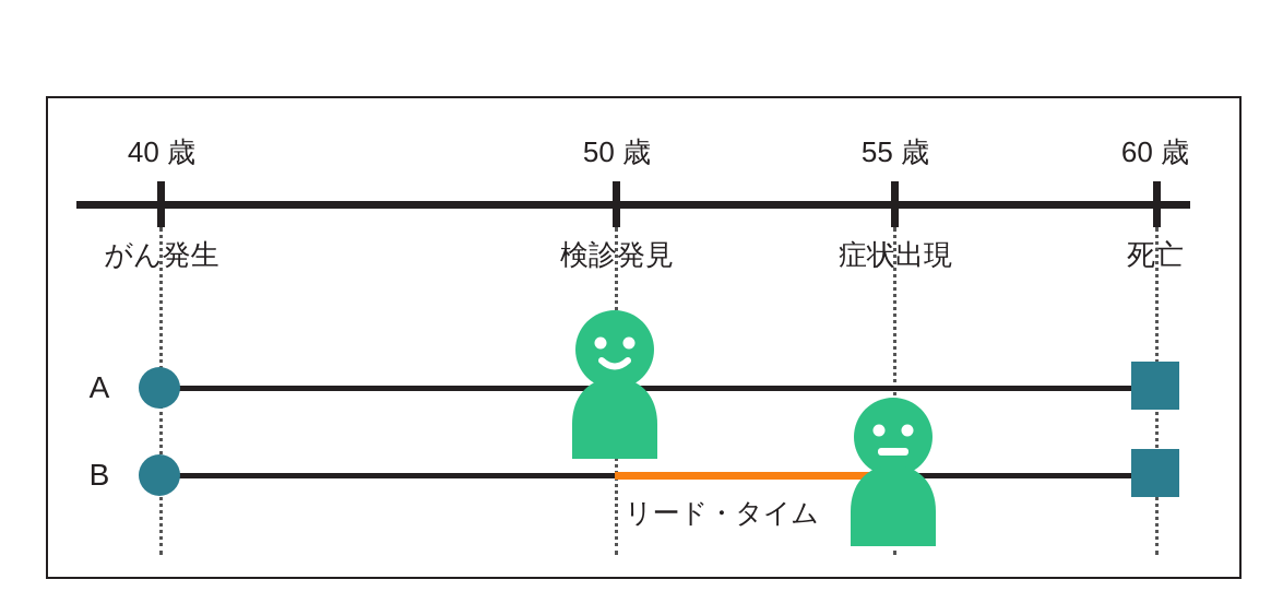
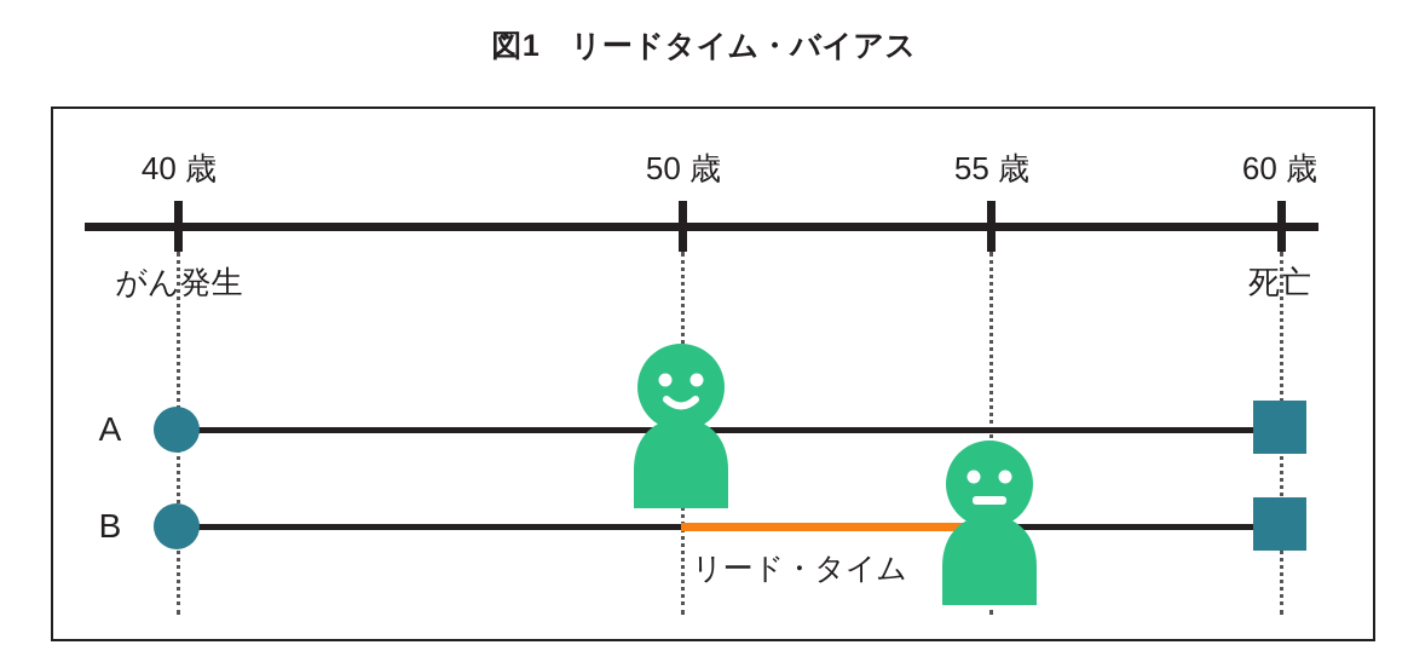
+ 図1 リードタイム・バイアス
  40 歳
  50 歳
  55 歳
  60 歳
  がん発生
- 検診発見
- 症状出現
  死亡
  A
  B
  リード・タイム
